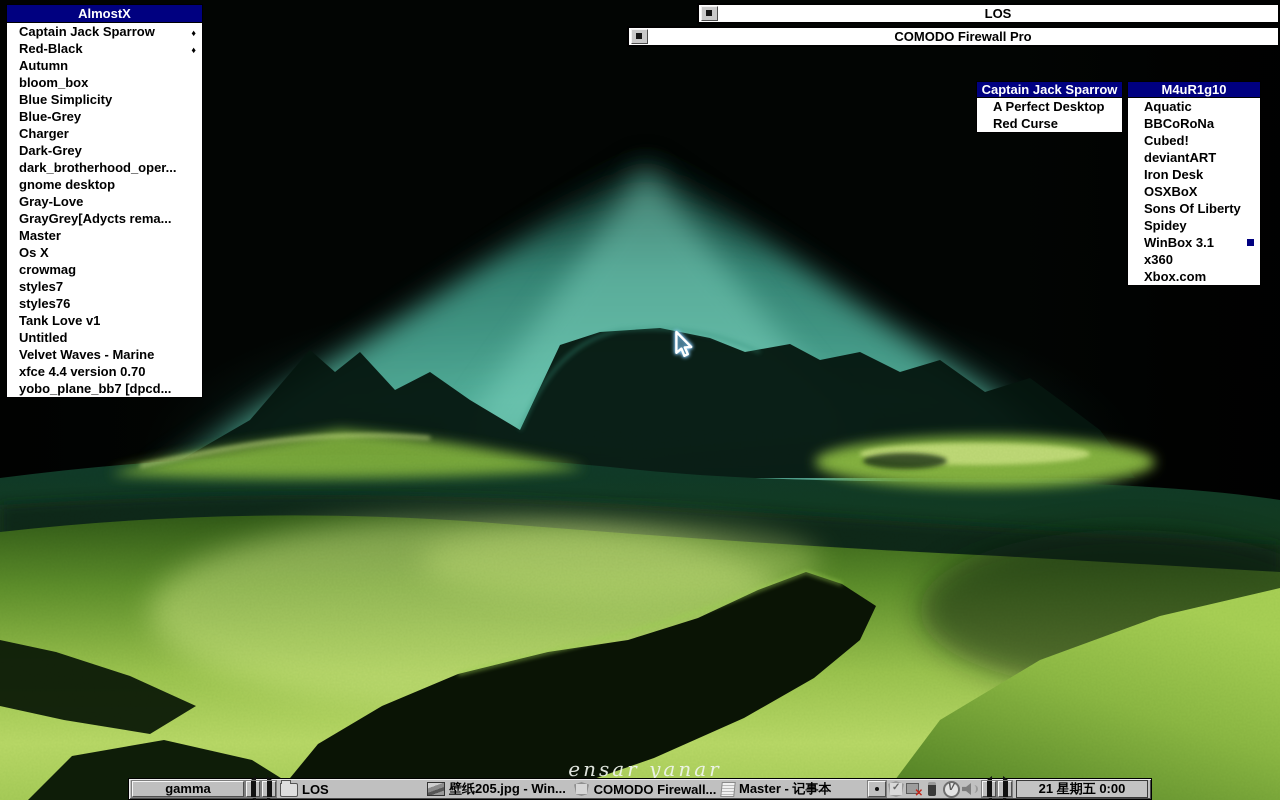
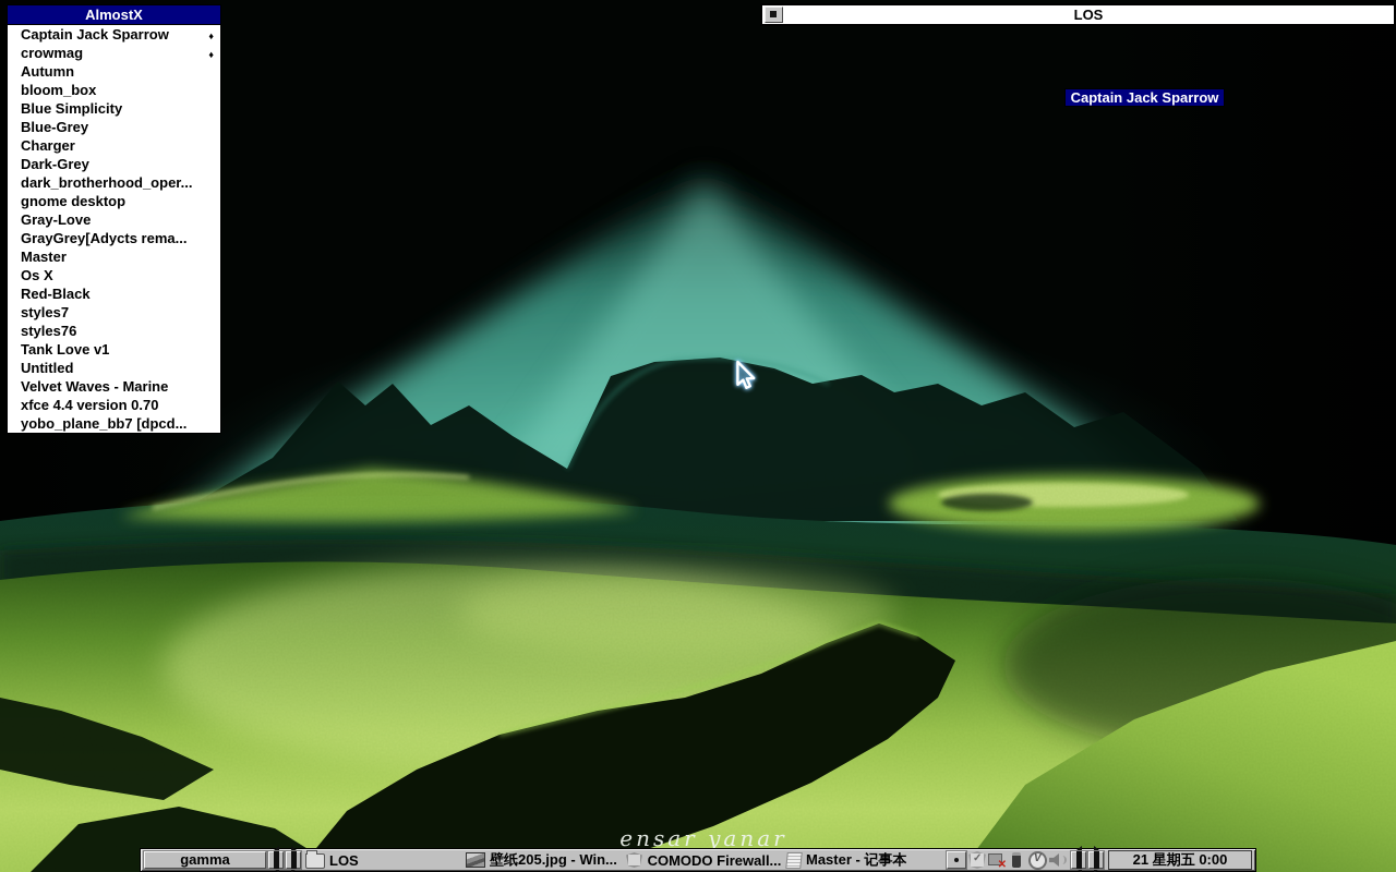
  ensar yanar
  AlmostX
  Captain Jack Sparrow
- Red-Black
+ crowmag
  Autumn
  bloom_box
  Blue Simplicity
  Blue-Grey
  Charger
  Dark-Grey
  dark_brotherhood_oper...
  gnome desktop
  Gray-Love
  GrayGrey[Adycts rema...
  Master
  Os X
- crowmag
+ Red-Black
  styles7
  styles76
  Tank Love v1
  Untitled
  Velvet Waves - Marine
  xfce 4.4 version 0.70
  yobo_plane_bb7 [dpcd...
  LOS
- COMODO Firewall Pro
  Captain Jack Sparrow
- A Perfect Desktop
- Red Curse
- M4uR1g10
- Aquatic
- BBCoRoNa
- Cubed!
- deviantART
- Iron Desk
- OSXBoX
- Sons Of Liberty
- Spidey
- WinBox 3.1
- x360
- Xbox.com
  gamma
  LOS
  壁纸205.jpg - Win...
  COMODO Firewall...
  Master - 记事本
  21 星期五 0:00
